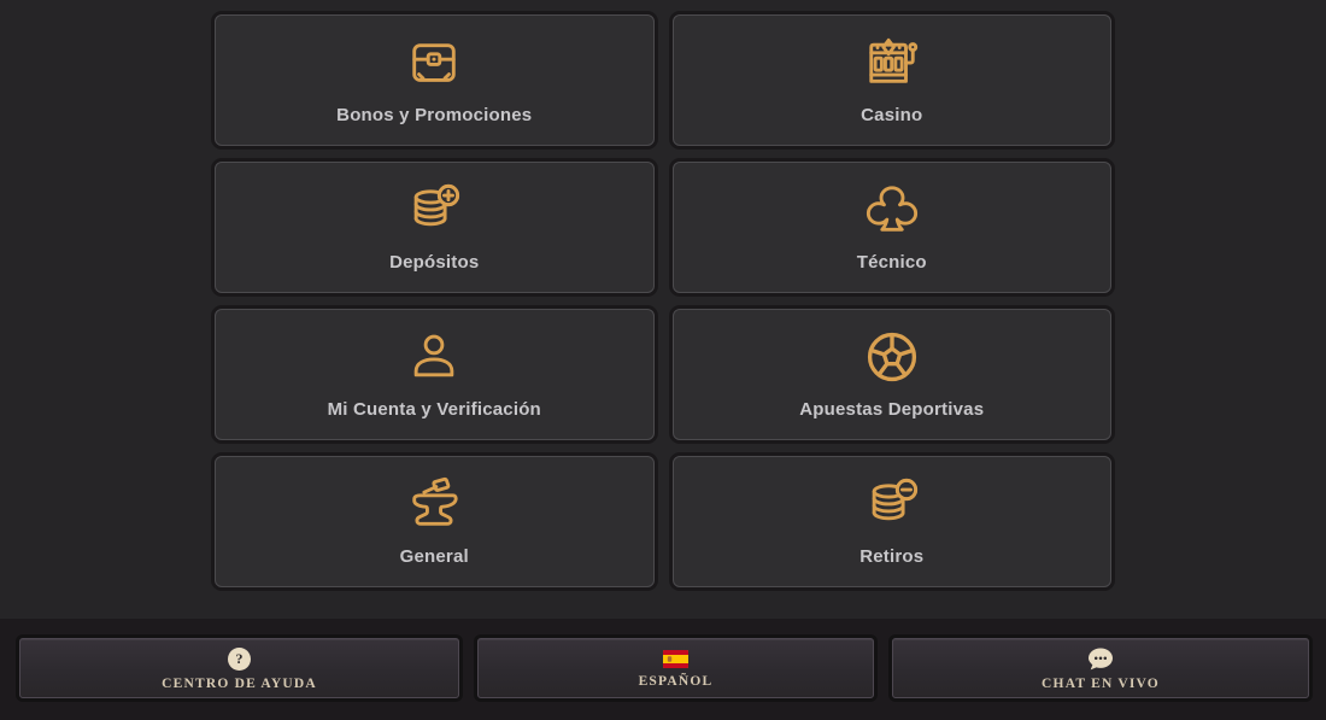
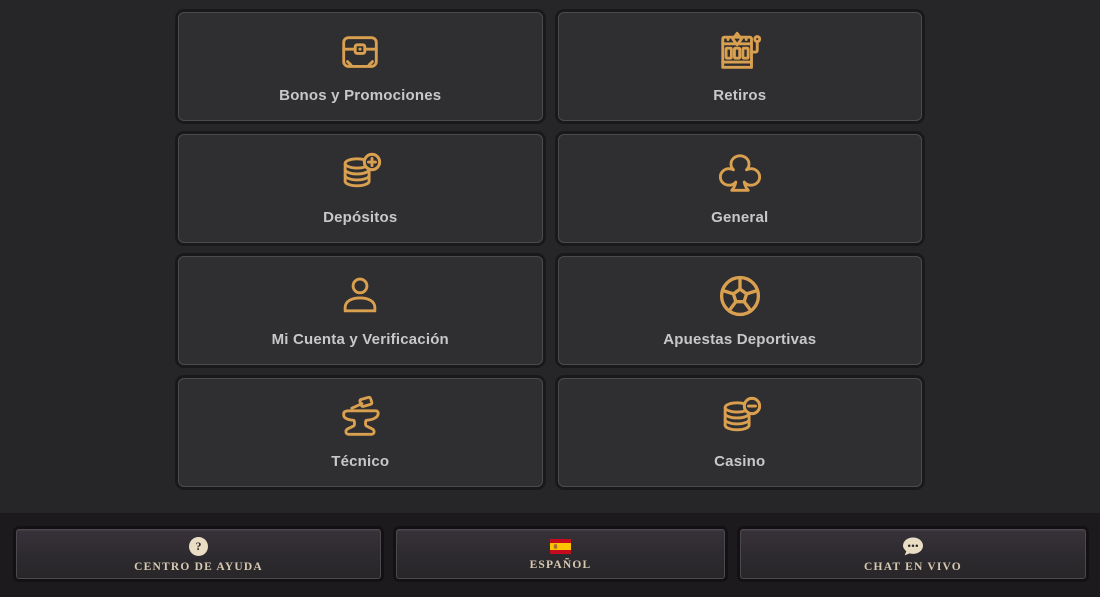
  Bonos y Promociones
- Casino
+ Retiros
  Depósitos
- Técnico
+ General
  Mi Cuenta y Verificación
  Apuestas Deportivas
- General
+ Técnico
- Retiros
+ Casino
  ?
  CENTRO DE AYUDA
  ESPAÑOL
  CHAT EN VIVO
